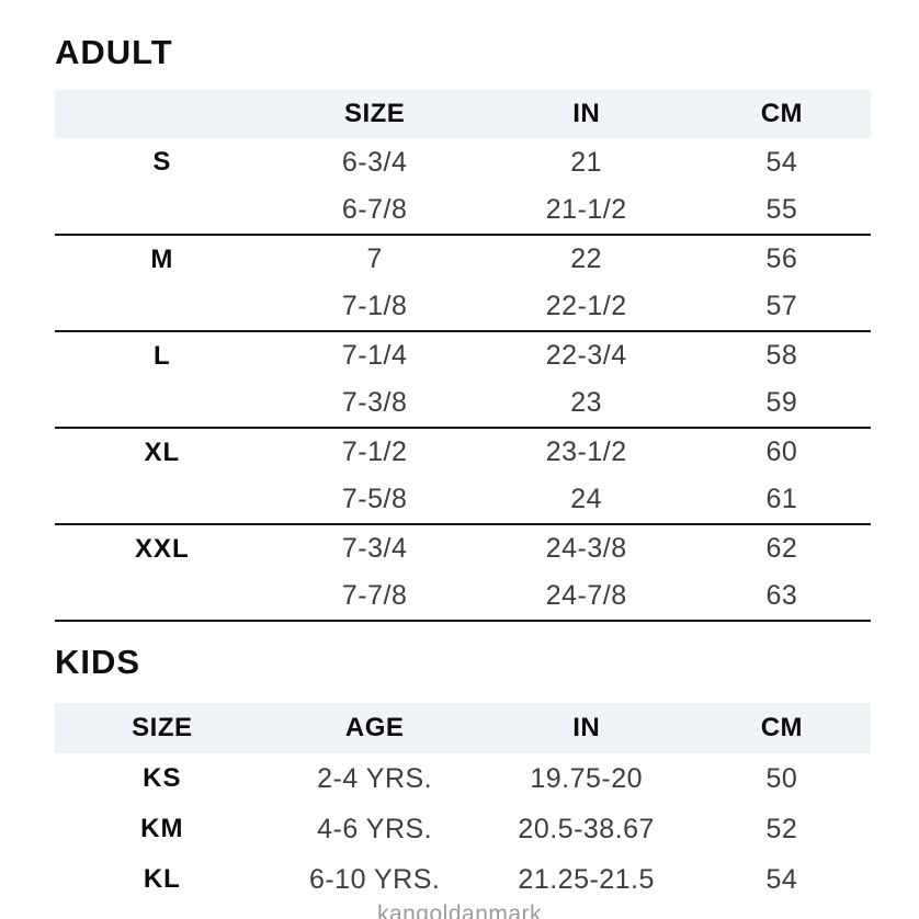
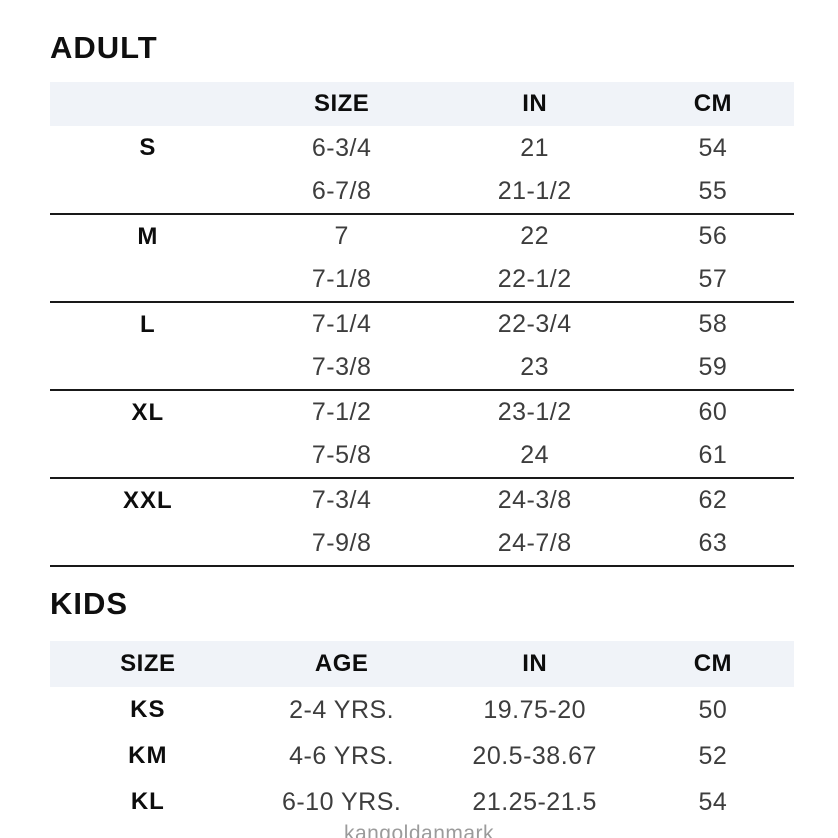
  ADULT
  	SIZE	IN	CM
  S	6-3/4	21	54
  	6-7/8	21-1/2	55
  M	7	22	56
  	7-1/8	22-1/2	57
  L	7-1/4	22-3/4	58
  	7-3/8	23	59
  XL	7-1/2	23-1/2	60
  	7-5/8	24	61
  XXL	7-3/4	24-3/8	62
- 	7-7/8	24-7/8	63
+ 	7-9/8	24-7/8	63
  KIDS
  SIZE	AGE	IN	CM
  KS	2-4 YRS.	19.75-20	50
  KM	4-6 YRS.	20.5-38.67	52
  KL	6-10 YRS.	21.25-21.5	54
  kangoldanmark
